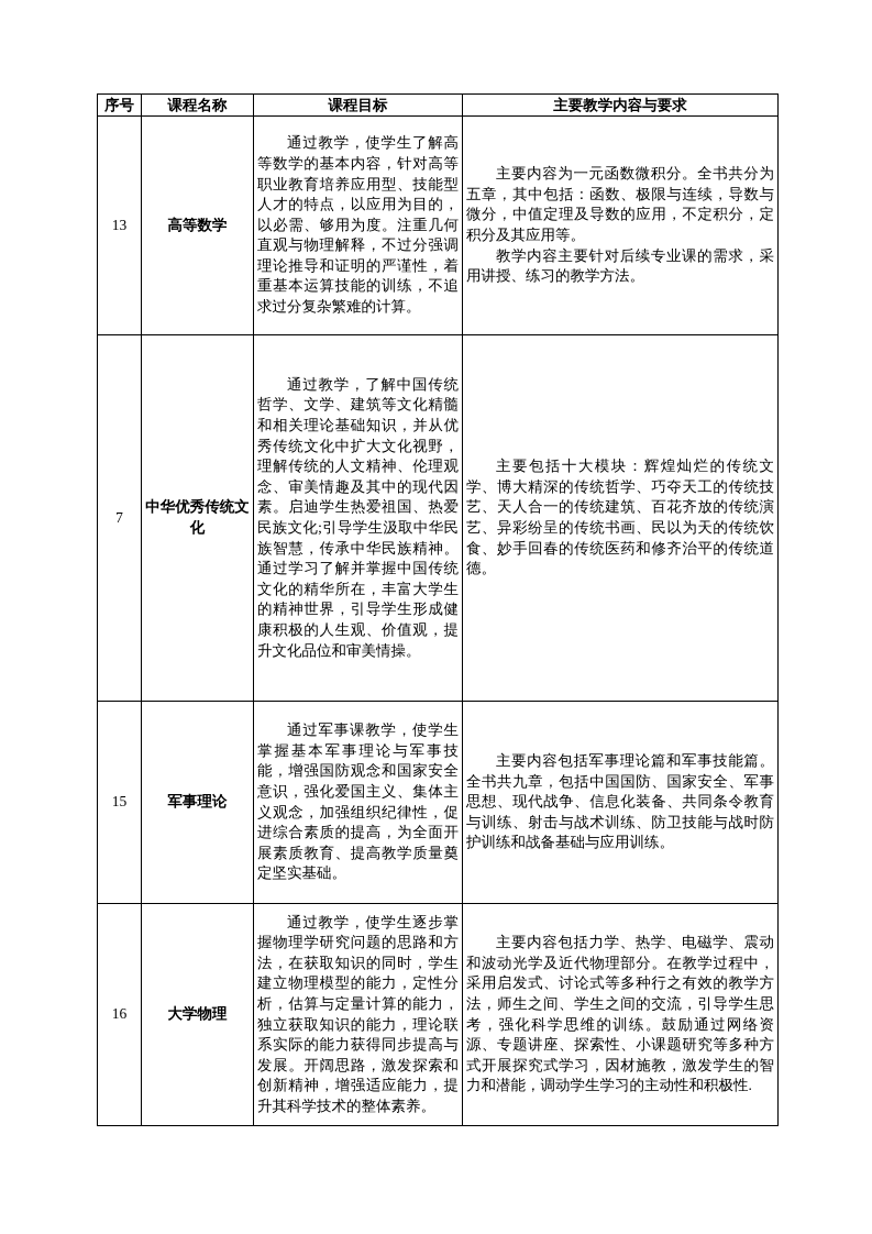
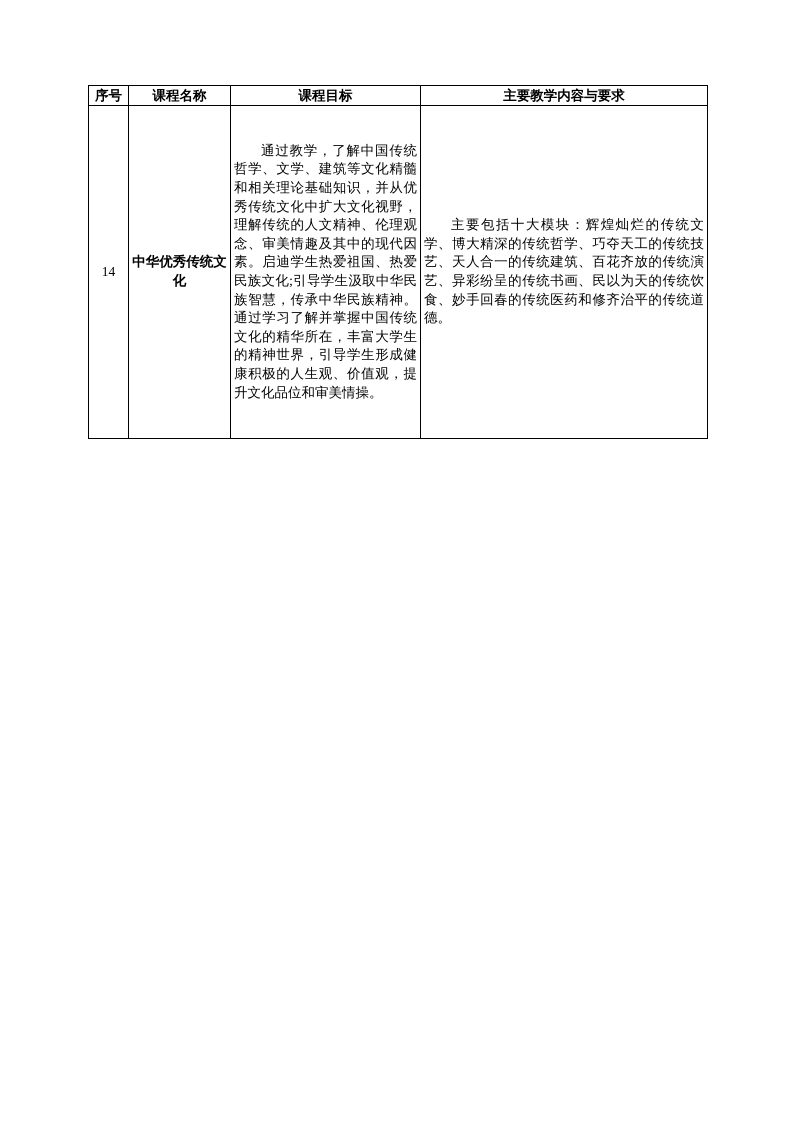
  序号	课程名称	课程目标	主要教学内容与要求
- 13	高等数学	通过教学，使学生了解高等数学的基本内容，针对高等职业教育培养应用型、技能型人才的特点，以应用为目的，以必需、够用为度。注重几何直观与物理解释，不过分强调理论推导和证明的严谨性，着重基本运算技能的训练，不追求过分复杂繁难的计算。	主要内容为一元函数微积分。全书共分为五章，其中包括：函数、极限与连续，导数与微分，中值定理及导数的应用，不定积分，定积分及其应用等。 教学内容主要针对后续专业课的需求，采用讲授、练习的教学方法。
- 7	中华优秀传统文化	通过教学，了解中国传统哲学、文学、建筑等文化精髓和相关理论基础知识，并从优秀传统文化中扩大文化视野，理解传统的人文精神、伦理观念、审美情趣及其中的现代因素。启迪学生热爱祖国、热爱民族文化;引导学生汲取中华民族智慧，传承中华民族精神。通过学习了解并掌握中国传统文化的精华所在，丰富大学生的精神世界，引导学生形成健康积极的人生观、价值观，提升文化品位和审美情操。	主要包括十大模块：辉煌灿烂的传统文学、博大精深的传统哲学、巧夺天工的传统技艺、天人合一的传统建筑、百花齐放的传统演艺、异彩纷呈的传统书画、民以为天的传统饮食、妙手回春的传统医药和修齐治平的传统道德。
+ 14	中华优秀传统文化	通过教学，了解中国传统哲学、文学、建筑等文化精髓和相关理论基础知识，并从优秀传统文化中扩大文化视野，理解传统的人文精神、伦理观念、审美情趣及其中的现代因素。启迪学生热爱祖国、热爱民族文化;引导学生汲取中华民族智慧，传承中华民族精神。通过学习了解并掌握中国传统文化的精华所在，丰富大学生的精神世界，引导学生形成健康积极的人生观、价值观，提升文化品位和审美情操。	主要包括十大模块：辉煌灿烂的传统文学、博大精深的传统哲学、巧夺天工的传统技艺、天人合一的传统建筑、百花齐放的传统演艺、异彩纷呈的传统书画、民以为天的传统饮食、妙手回春的传统医药和修齐治平的传统道德。
- 15	军事理论	通过军事课教学，使学生掌握基本军事理论与军事技能，增强国防观念和国家安全意识，强化爱国主义、集体主义观念，加强组织纪律性，促进综合素质的提高，为全面开展素质教育、提高教学质量奠定坚实基础。	主要内容包括军事理论篇和军事技能篇。全书共九章，包括中国国防、国家安全、军事思想、现代战争、信息化装备、共同条令教育与训练、射击与战术训练、防卫技能与战时防护训练和战备基础与应用训练。
- 16	大学物理	通过教学，使学生逐步掌握物理学研究问题的思路和方法，在获取知识的同时，学生建立物理模型的能力，定性分析，估算与定量计算的能力，独立获取知识的能力，理论联系实际的能力获得同步提高与发展。开阔思路，激发探索和创新精神，增强适应能力，提升其科学技术的整体素养。	主要内容包括力学、热学、电磁学、震动和波动光学及近代物理部分。在教学过程中，采用启发式、讨论式等多种行之有效的教学方法，师生之间、学生之间的交流，引导学生思考，强化科学思维的训练。鼓励通过网络资源、专题讲座、探索性、小课题研究等多种方式开展探究式学习，因材施教，激发学生的智力和潜能，调动学生学习的主动性和积极性.
